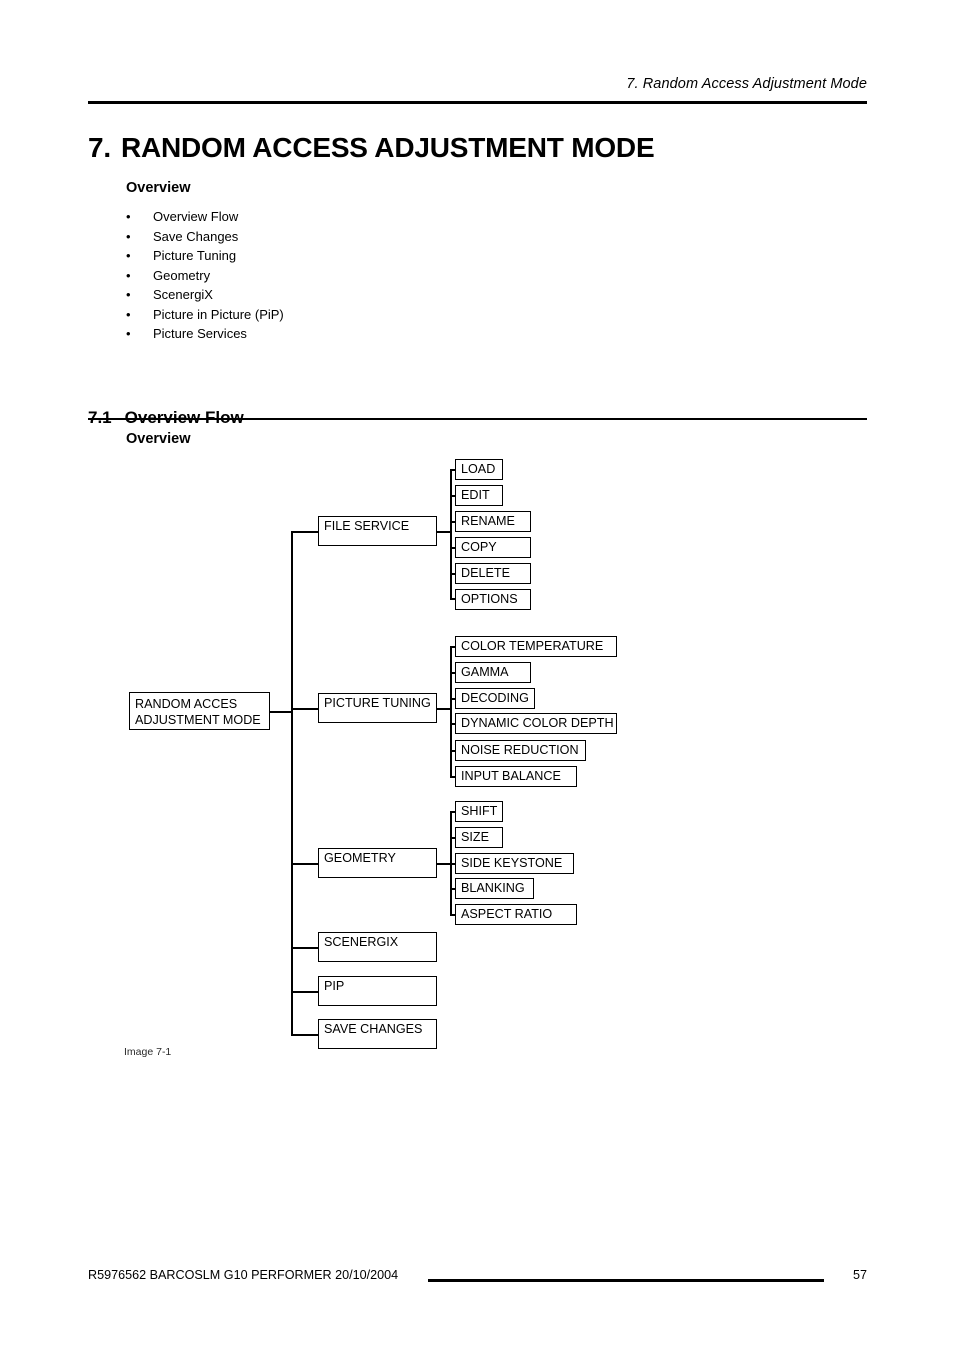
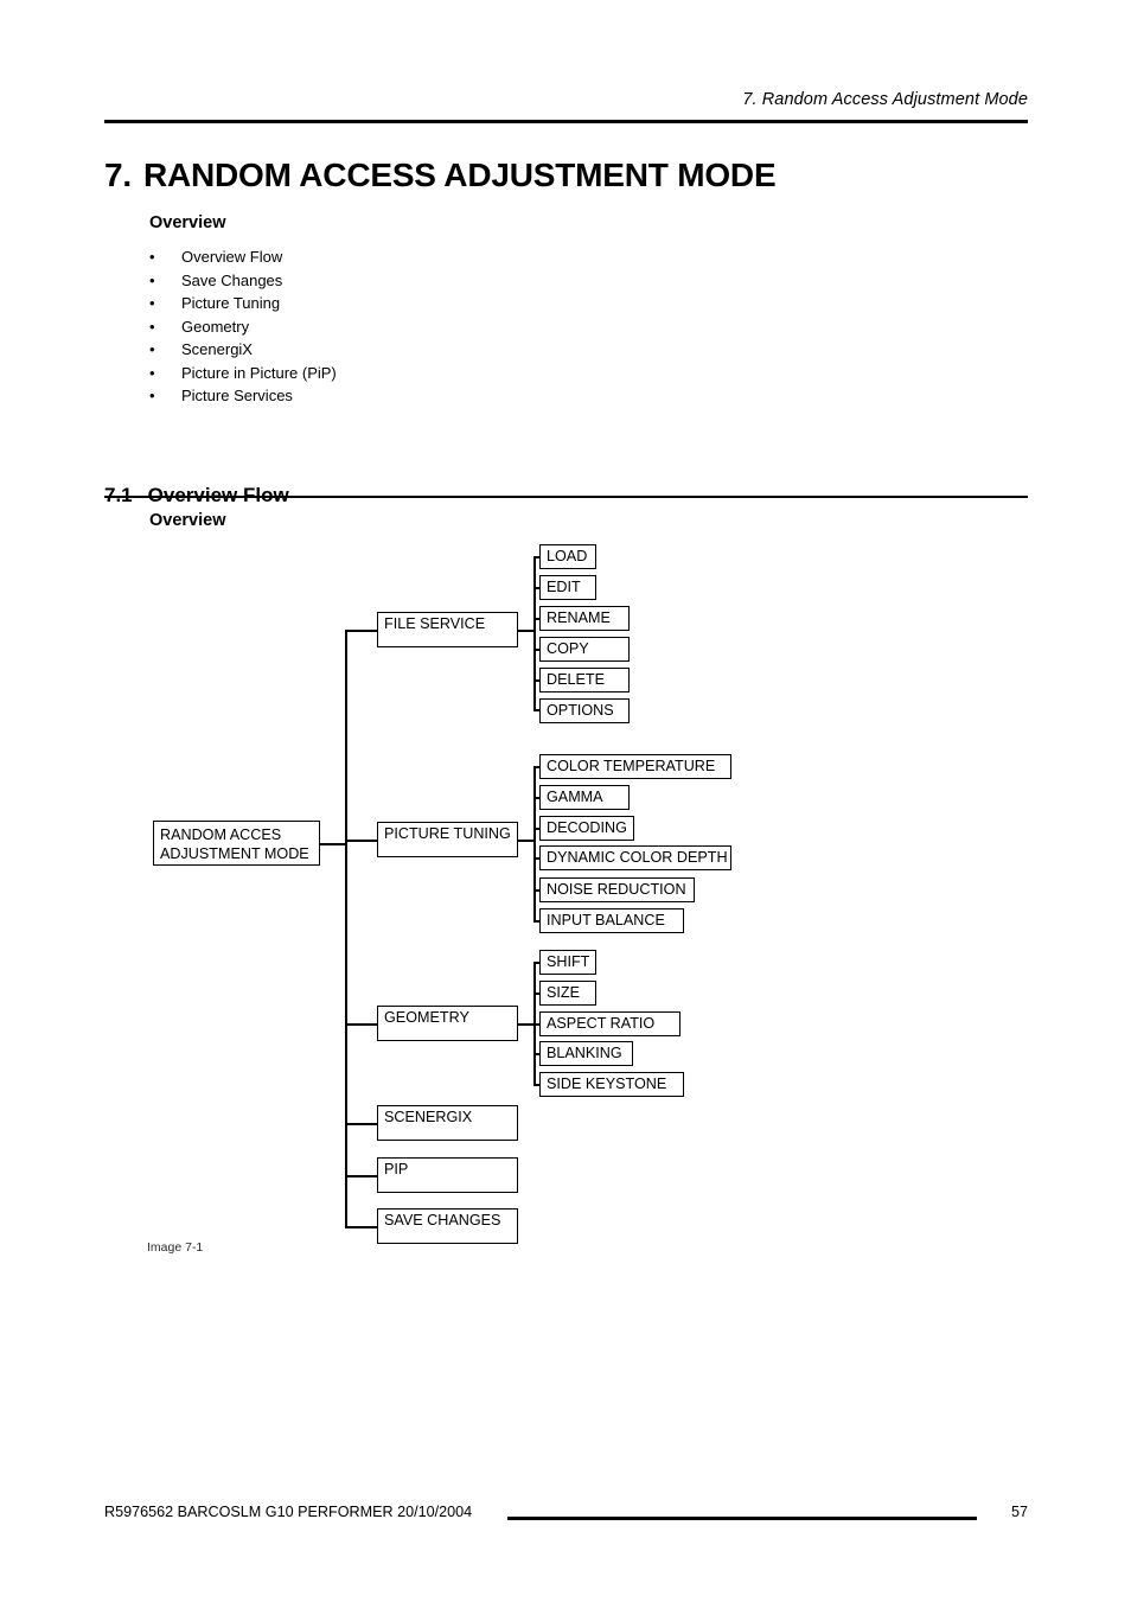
  7. Random Access Adjustment Mode
  7. RANDOM ACCESS ADJUSTMENT MODE
  Overview
  •
  Overview Flow
  •
  Save Changes
  •
  Picture Tuning
  •
  Geometry
  •
  ScenergiX
  •
  Picture in Picture (PiP)
  •
  Picture Services
  Overview
  RANDOM ACCES
  ADJUSTMENT MODE
  FILE SERVICE
  PICTURE TUNING
  GEOMETRY
  SCENERGIX
  PIP
  SAVE CHANGES
  LOAD
  EDIT
  RENAME
  COPY
  DELETE
  OPTIONS
  COLOR TEMPERATURE
  GAMMA
  DECODING
  DYNAMIC COLOR DEPTH
  NOISE REDUCTION
  INPUT BALANCE
  SHIFT
  SIZE
- SIDE KEYSTONE
+ ASPECT RATIO
  BLANKING
- ASPECT RATIO
+ SIDE KEYSTONE
  Image 7-1
  R5976562 BARCOSLM G10 PERFORMER 20/10/2004
  57
